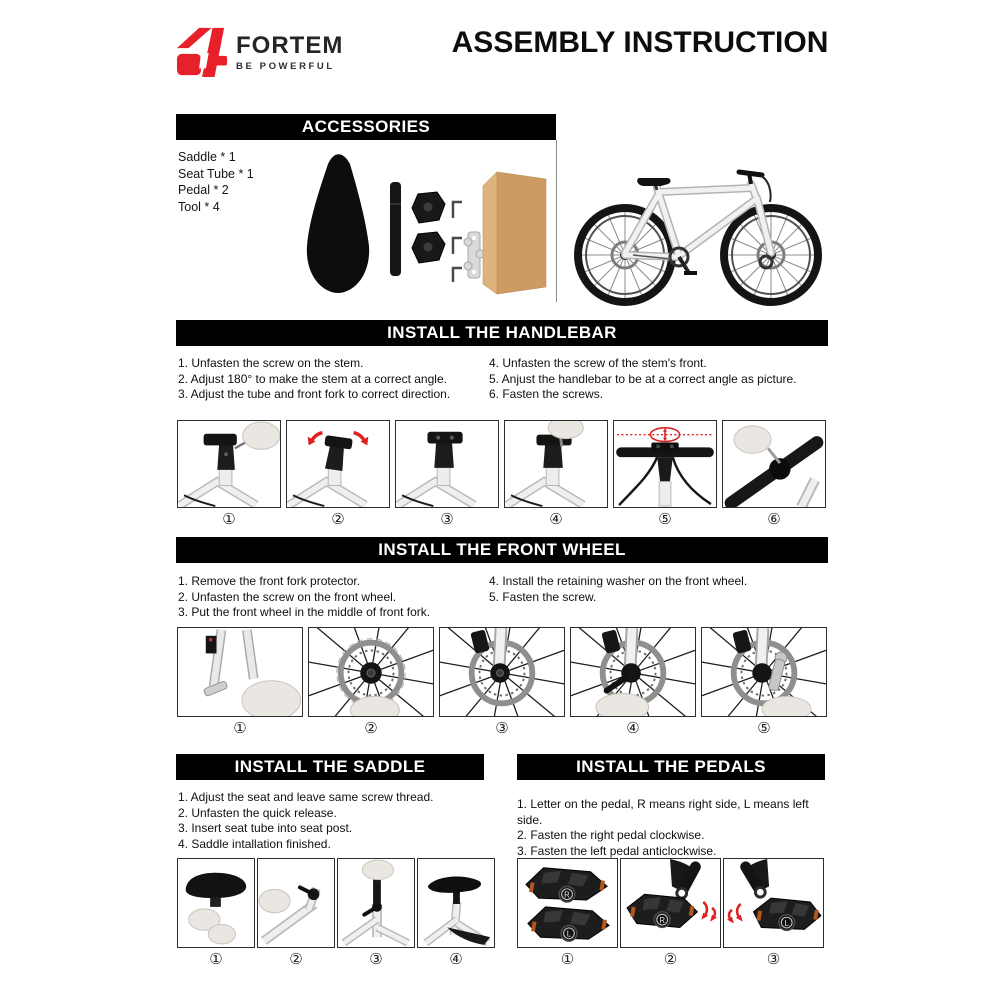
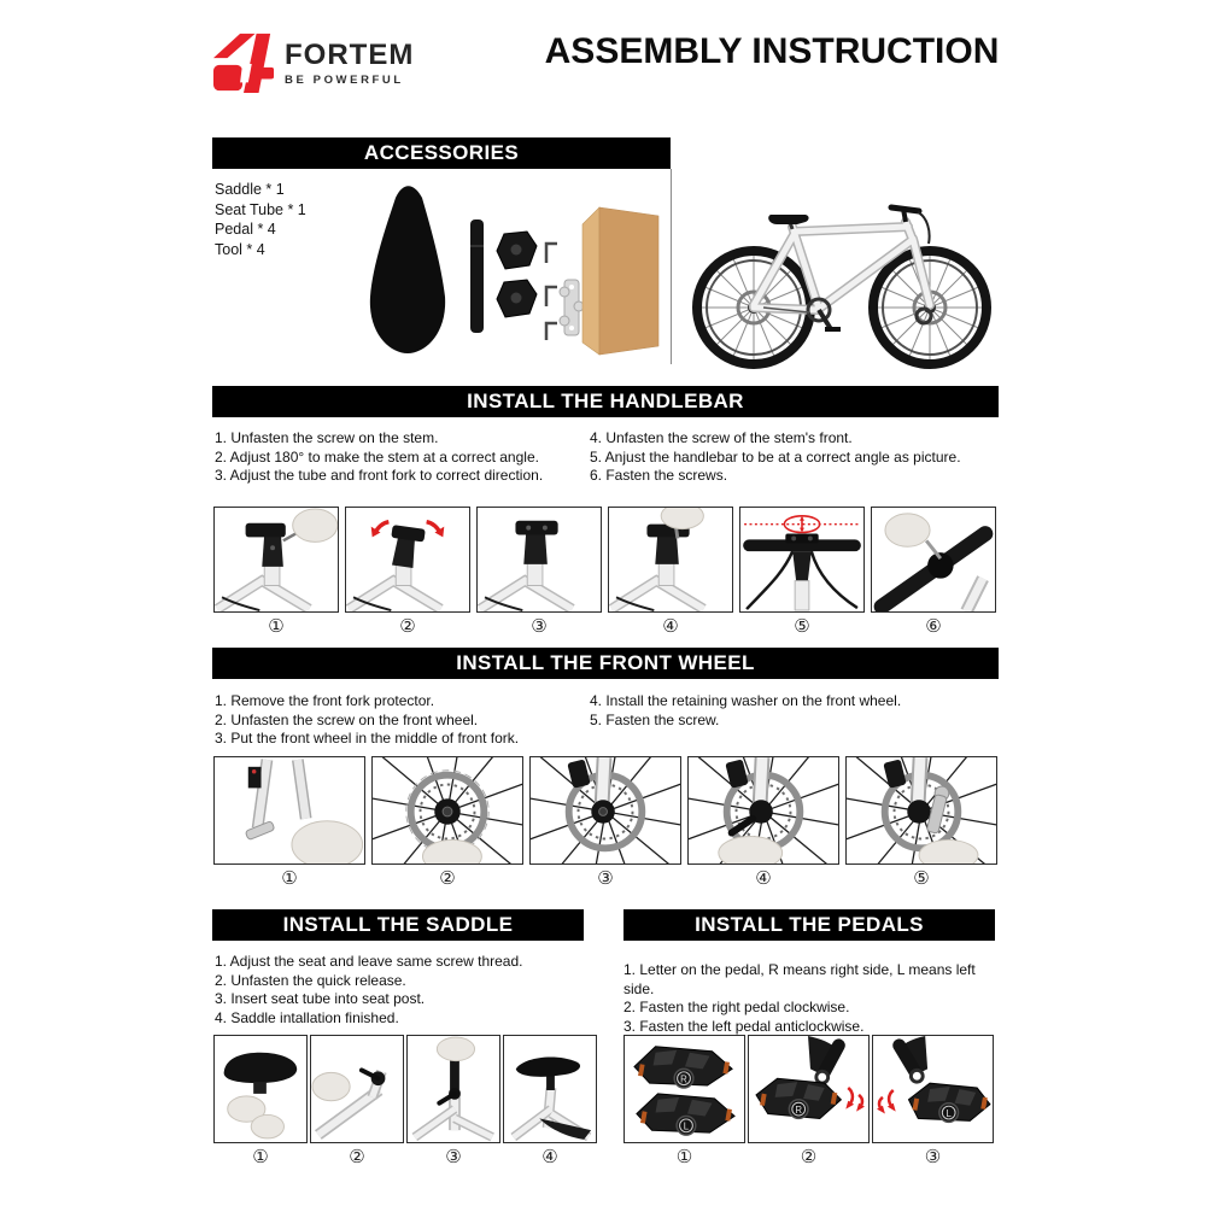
  FORTEM
  BE POWERFUL
  ASSEMBLY INSTRUCTION
  ACCESSORIES
  Saddle * 1
  Seat Tube * 1
- Pedal * 2
+ Pedal * 4
  Tool * 4
  INSTALL THE HANDLEBAR
  1. Unfasten the screw on the stem.
  2. Adjust 180° to make the stem at a correct angle.
  3. Adjust the tube and front fork to correct direction.
  4. Unfasten the screw of the stem's front.
  5. Anjust the handlebar to be at a correct angle as picture.
  6. Fasten the screws.
  ①
  ②
  ③
  ④
  ⑤
  ⑥
  INSTALL THE FRONT WHEEL
  1. Remove the front fork protector.
  2. Unfasten the screw on the front wheel.
  3. Put the front wheel in the middle of front fork.
  4. Install the retaining washer on the front wheel.
  5. Fasten the screw.
  ①
  ②
  ③
  ④
  ⑤
  INSTALL THE SADDLE
  1. Adjust the seat and leave same screw thread.
  2. Unfasten the quick release.
  3. Insert seat tube into seat post.
  4. Saddle intallation finished.
  ①
  ②
  ③
  ④
  INSTALL THE PEDALS
  1. Letter on the pedal, R means right side, L means left side.
  2. Fasten the right pedal clockwise.
  3. Fasten the left pedal anticlockwise.
  R
  L
  ①
  R
  ②
  L
  ③
